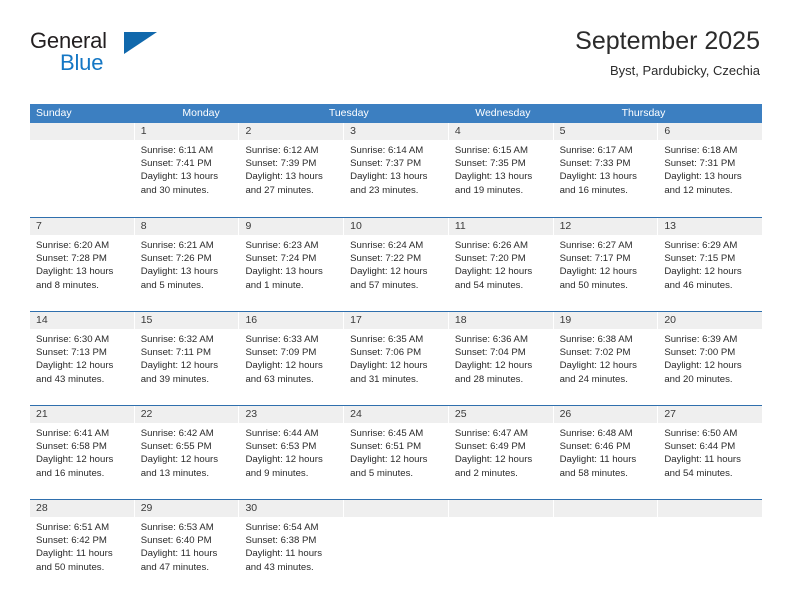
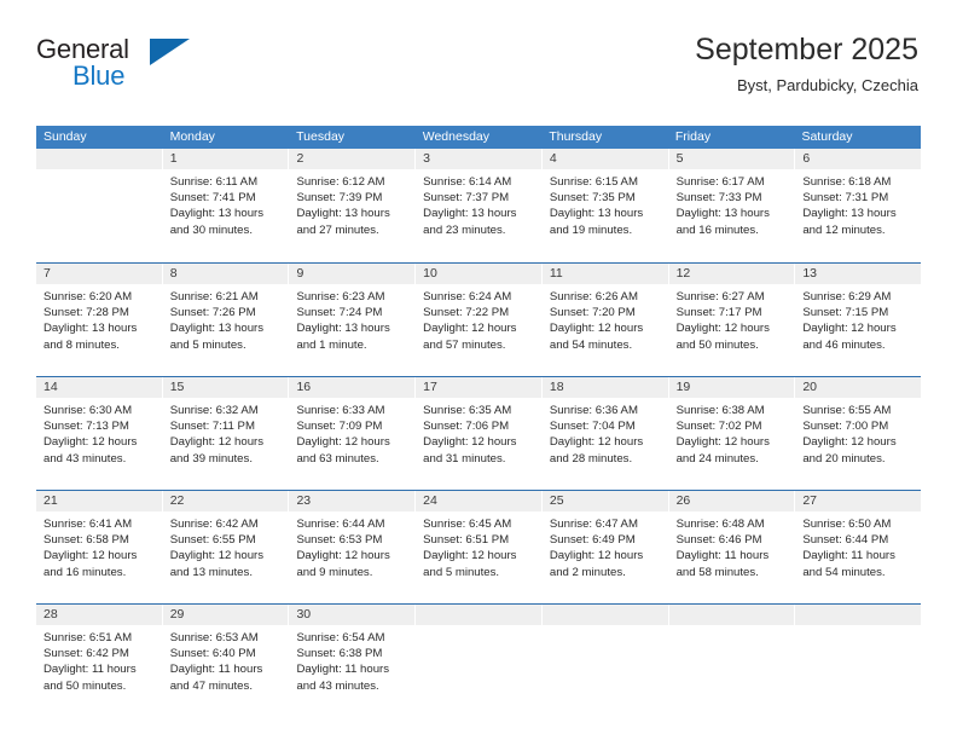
  General
  Blue
  September 2025
  Byst, Pardubicky, Czechia
  Sunday
  Monday
  Tuesday
  Wednesday
  Thursday
+ Friday
+ Saturday
  1
  Sunrise: 6:11 AM
  Sunset: 7:41 PM
  Daylight: 13 hours
  and 30 minutes.
  2
  Sunrise: 6:12 AM
  Sunset: 7:39 PM
  Daylight: 13 hours
  and 27 minutes.
  3
  Sunrise: 6:14 AM
  Sunset: 7:37 PM
  Daylight: 13 hours
  and 23 minutes.
  4
  Sunrise: 6:15 AM
  Sunset: 7:35 PM
  Daylight: 13 hours
  and 19 minutes.
  5
  Sunrise: 6:17 AM
  Sunset: 7:33 PM
  Daylight: 13 hours
  and 16 minutes.
  6
  Sunrise: 6:18 AM
  Sunset: 7:31 PM
  Daylight: 13 hours
  and 12 minutes.
  7
  Sunrise: 6:20 AM
  Sunset: 7:28 PM
  Daylight: 13 hours
  and 8 minutes.
  8
  Sunrise: 6:21 AM
  Sunset: 7:26 PM
  Daylight: 13 hours
  and 5 minutes.
  9
  Sunrise: 6:23 AM
  Sunset: 7:24 PM
  Daylight: 13 hours
  and 1 minute.
  10
  Sunrise: 6:24 AM
  Sunset: 7:22 PM
  Daylight: 12 hours
  and 57 minutes.
  11
  Sunrise: 6:26 AM
  Sunset: 7:20 PM
  Daylight: 12 hours
  and 54 minutes.
  12
  Sunrise: 6:27 AM
  Sunset: 7:17 PM
  Daylight: 12 hours
  and 50 minutes.
  13
  Sunrise: 6:29 AM
  Sunset: 7:15 PM
  Daylight: 12 hours
  and 46 minutes.
  14
  Sunrise: 6:30 AM
  Sunset: 7:13 PM
  Daylight: 12 hours
  and 43 minutes.
  15
  Sunrise: 6:32 AM
  Sunset: 7:11 PM
  Daylight: 12 hours
  and 39 minutes.
  16
  Sunrise: 6:33 AM
  Sunset: 7:09 PM
  Daylight: 12 hours
  and 63 minutes.
  17
  Sunrise: 6:35 AM
  Sunset: 7:06 PM
  Daylight: 12 hours
  and 31 minutes.
  18
  Sunrise: 6:36 AM
  Sunset: 7:04 PM
  Daylight: 12 hours
  and 28 minutes.
  19
  Sunrise: 6:38 AM
  Sunset: 7:02 PM
  Daylight: 12 hours
  and 24 minutes.
  20
- Sunrise: 6:39 AM
+ Sunrise: 6:55 AM
  Sunset: 7:00 PM
  Daylight: 12 hours
  and 20 minutes.
  21
  Sunrise: 6:41 AM
  Sunset: 6:58 PM
  Daylight: 12 hours
  and 16 minutes.
  22
  Sunrise: 6:42 AM
  Sunset: 6:55 PM
  Daylight: 12 hours
  and 13 minutes.
  23
  Sunrise: 6:44 AM
  Sunset: 6:53 PM
  Daylight: 12 hours
  and 9 minutes.
  24
  Sunrise: 6:45 AM
  Sunset: 6:51 PM
  Daylight: 12 hours
  and 5 minutes.
  25
  Sunrise: 6:47 AM
  Sunset: 6:49 PM
  Daylight: 12 hours
  and 2 minutes.
  26
  Sunrise: 6:48 AM
  Sunset: 6:46 PM
  Daylight: 11 hours
  and 58 minutes.
  27
  Sunrise: 6:50 AM
  Sunset: 6:44 PM
  Daylight: 11 hours
  and 54 minutes.
  28
  Sunrise: 6:51 AM
  Sunset: 6:42 PM
  Daylight: 11 hours
  and 50 minutes.
  29
  Sunrise: 6:53 AM
  Sunset: 6:40 PM
  Daylight: 11 hours
  and 47 minutes.
  30
  Sunrise: 6:54 AM
  Sunset: 6:38 PM
  Daylight: 11 hours
  and 43 minutes.
